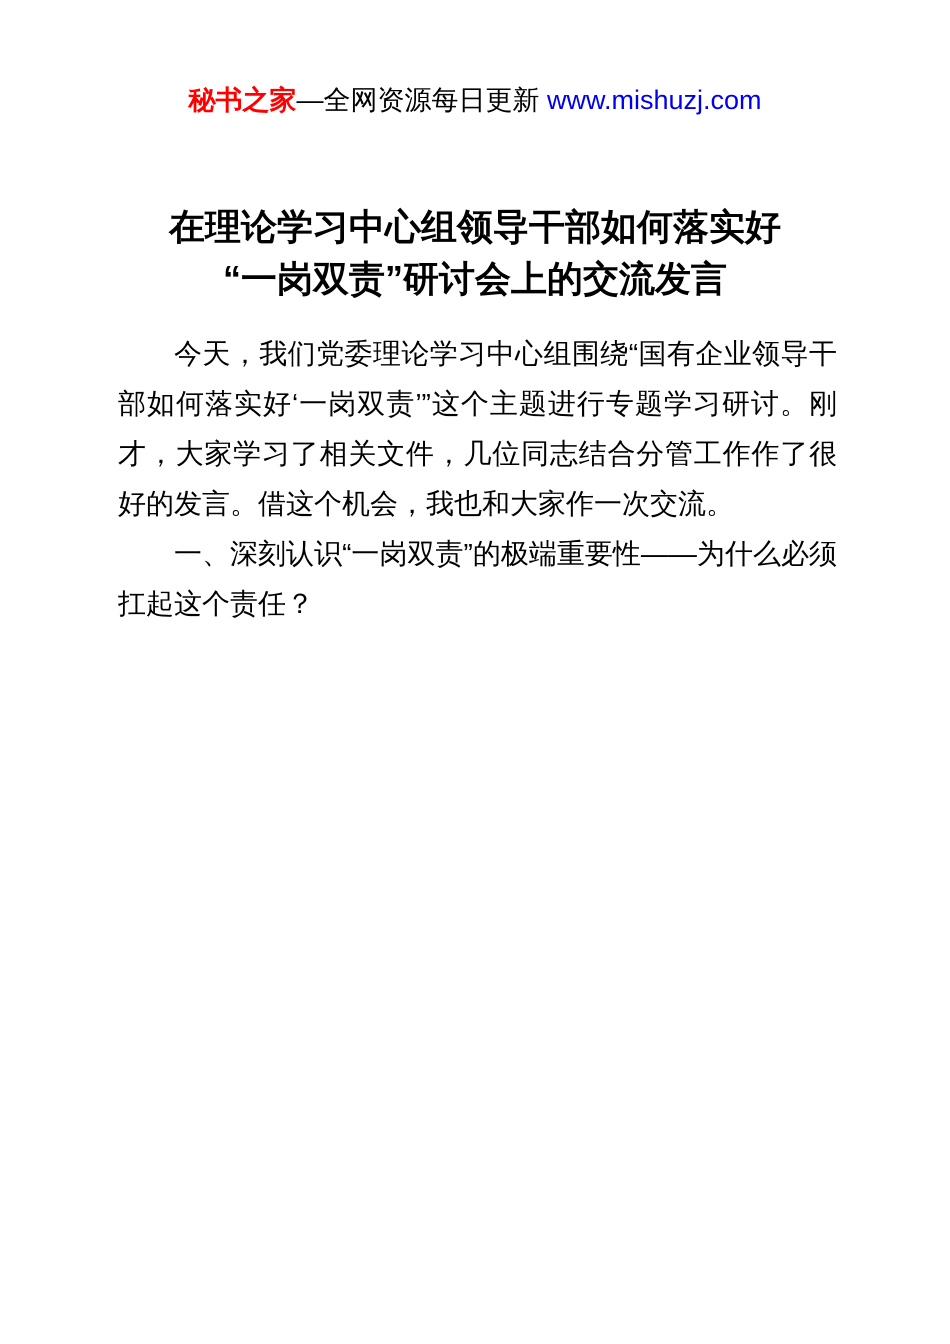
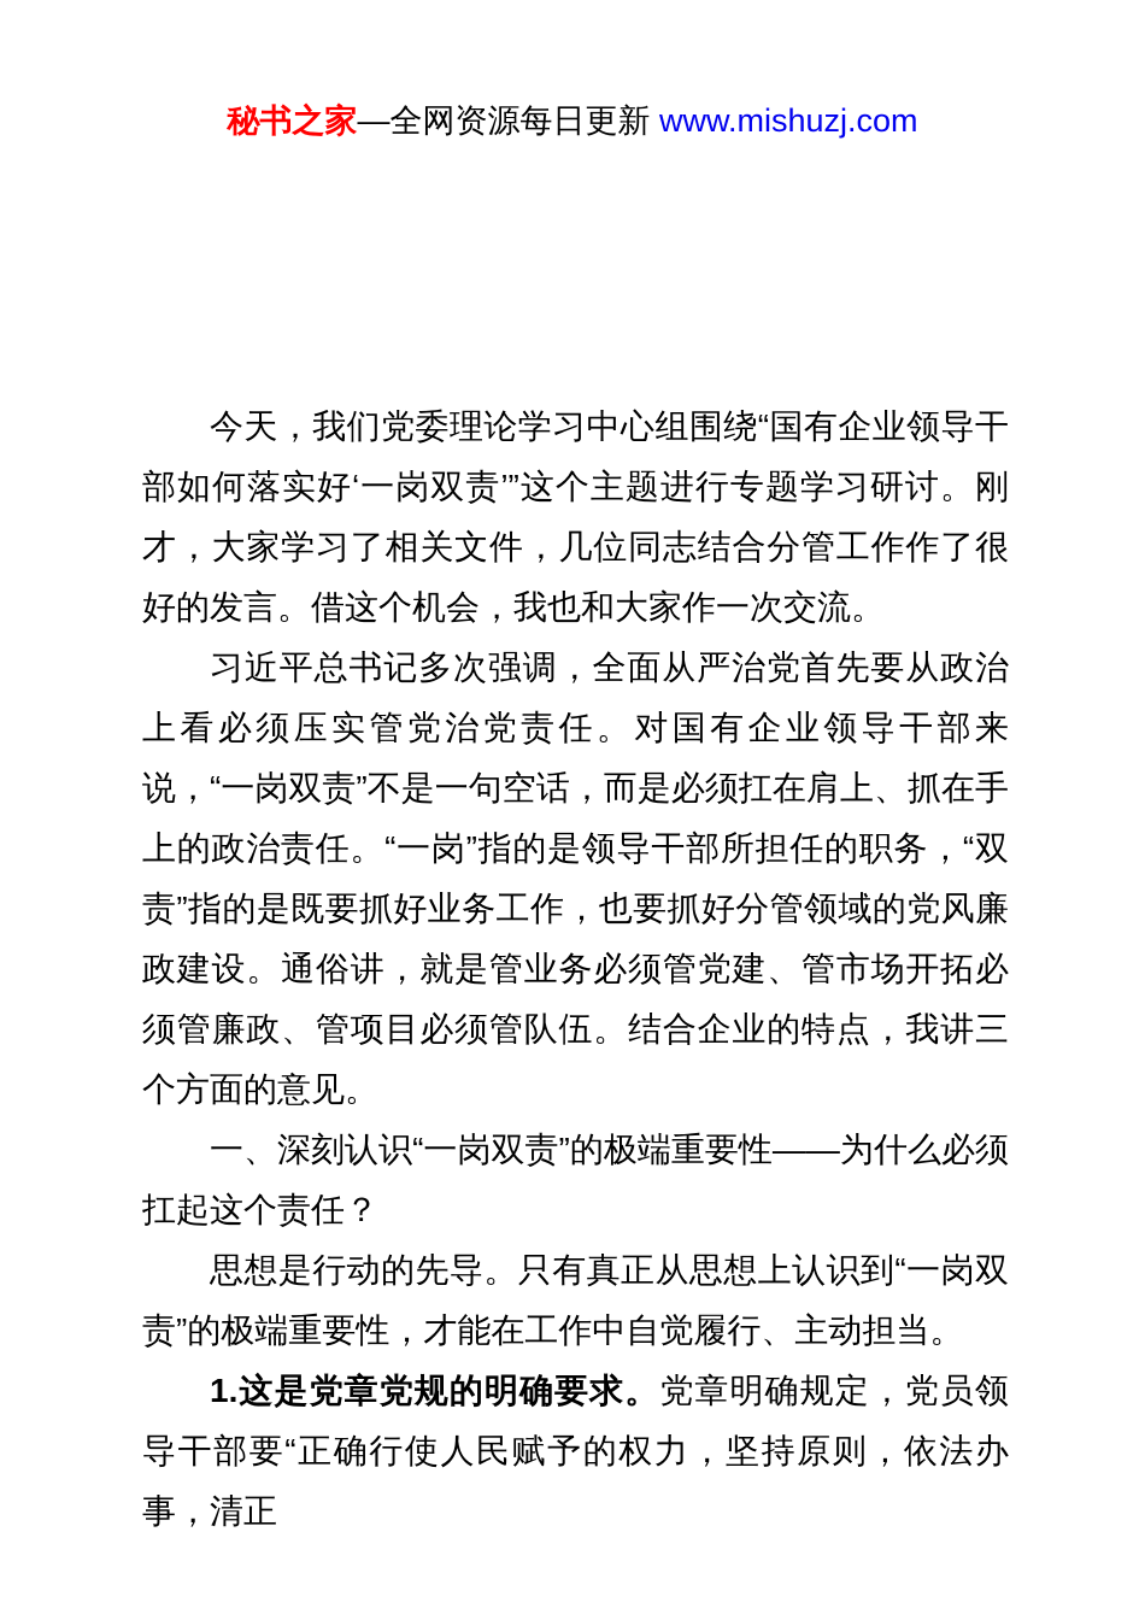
  秘书之家—全网资源每日更新 www.mishuzj.com
- 在理论学习中心组领导干部如何落实好
- “一岗双责”研讨会上的交流发言
  今天，我们党委理论学习中心组围绕“国有企业领导干部如何落实好‘一岗双责’”这个主题进行专题学习研讨。刚才，大家学习了相关文件，几位同志结合分管工作作了很好的发言。借这个机会，我也和大家作一次交流。
+ 习近平总书记多次强调，全面从严治党首先要从政治上看必须压实管党治党责任。对国有企业领导干部来说，“一岗双责”不是一句空话，而是必须扛在肩上、抓在手上的政治责任。“一岗”指的是领导干部所担任的职务，“双责”指的是既要抓好业务工作，也要抓好分管领域的党风廉政建设。通俗讲，就是管业务必须管党建、管市场开拓必须管廉政、管项目必须管队伍。结合企业的特点，我讲三个方面的意见。
  一、深刻认识“一岗双责”的极端重要性——为什么必须扛起这个责任？
+ 思想是行动的先导。只有真正从思想上认识到“一岗双责”的极端重要性，才能在工作中自觉履行、主动担当。
+ 1.这是党章党规的明确要求。党章明确规定，党员领导干部要“正确行使人民赋予的权力，坚持原则，依法办事，清正
